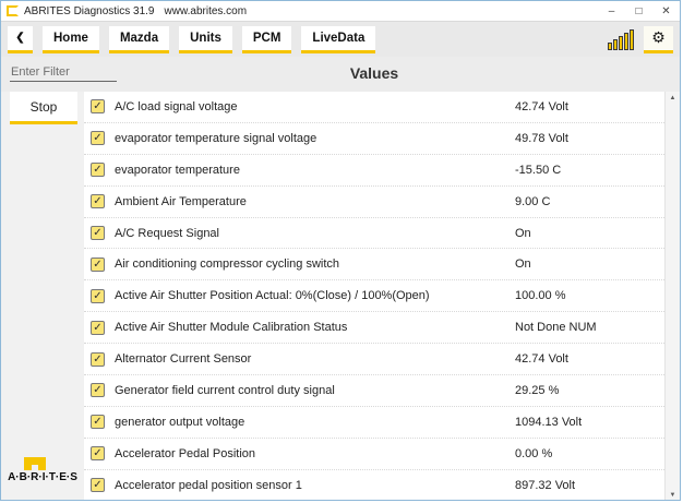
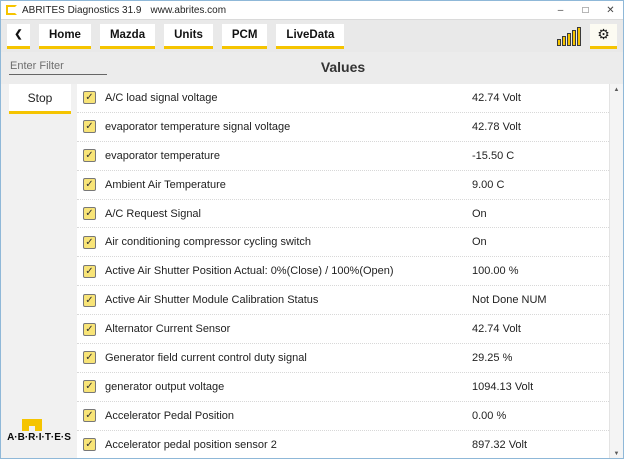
  ABRITES Diagnostics 31.9
  www.abrites.com
  –
  □
  ✕
  ❮
  Home
  Mazda
  Units
  PCM
  LiveData
  ⚙
  Enter Filter
  Values
  Stop
  A·B·R·I·T·E·S
  ✓
  A/C load signal voltage
  42.74 Volt
  ✓
  evaporator temperature signal voltage
- 49.78 Volt
+ 42.78 Volt
  ✓
  evaporator temperature
  -15.50 C
  ✓
  Ambient Air Temperature
  9.00 C
  ✓
  A/C Request Signal
  On
  ✓
  Air conditioning compressor cycling switch
  On
  ✓
  Active Air Shutter Position Actual: 0%(Close) / 100%(Open)
  100.00 %
  ✓
  Active Air Shutter Module Calibration Status
  Not Done NUM
  ✓
  Alternator Current Sensor
  42.74 Volt
  ✓
  Generator field current control duty signal
  29.25 %
  ✓
  generator output voltage
  1094.13 Volt
  ✓
  Accelerator Pedal Position
  0.00 %
  ✓
- Accelerator pedal position sensor 1
+ Accelerator pedal position sensor 2
  897.32 Volt
